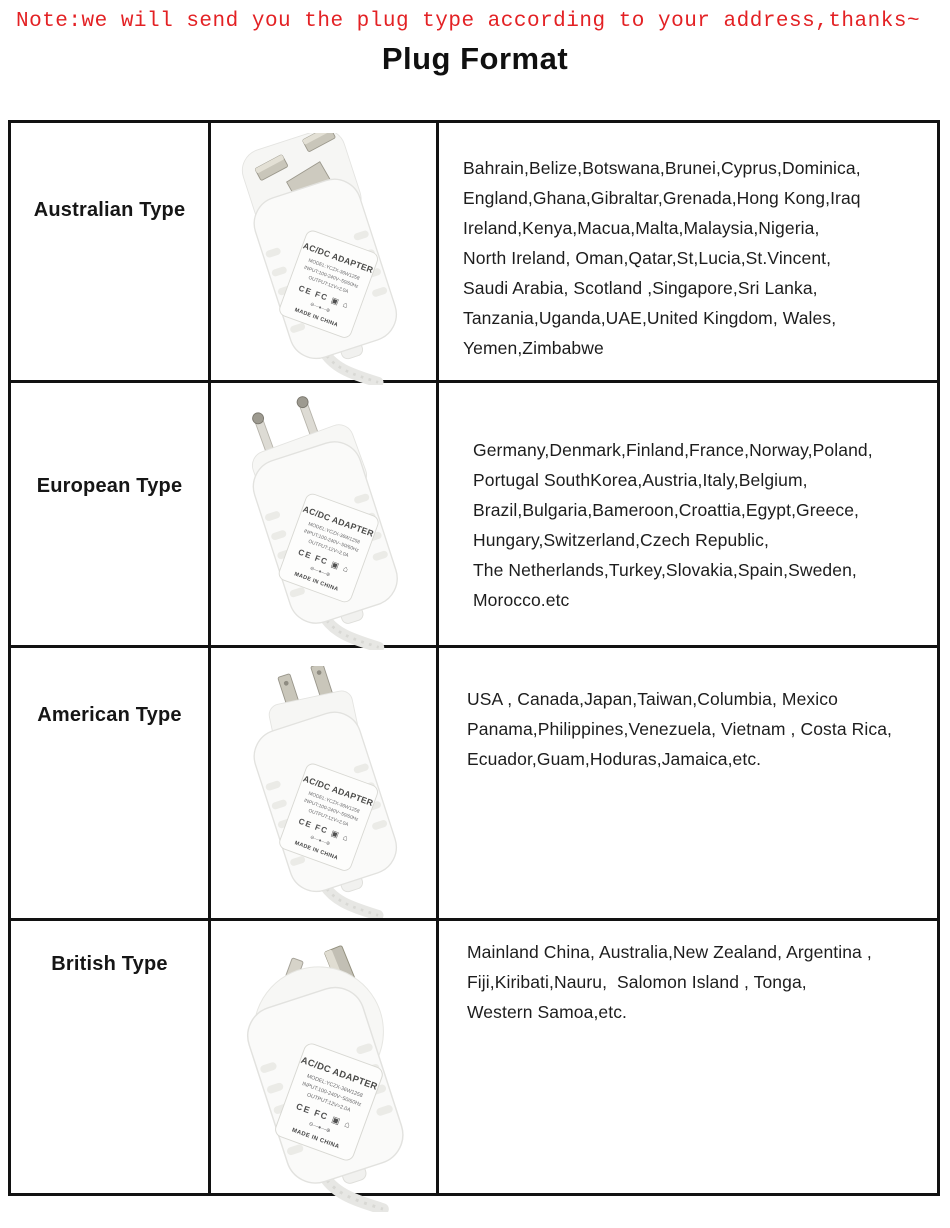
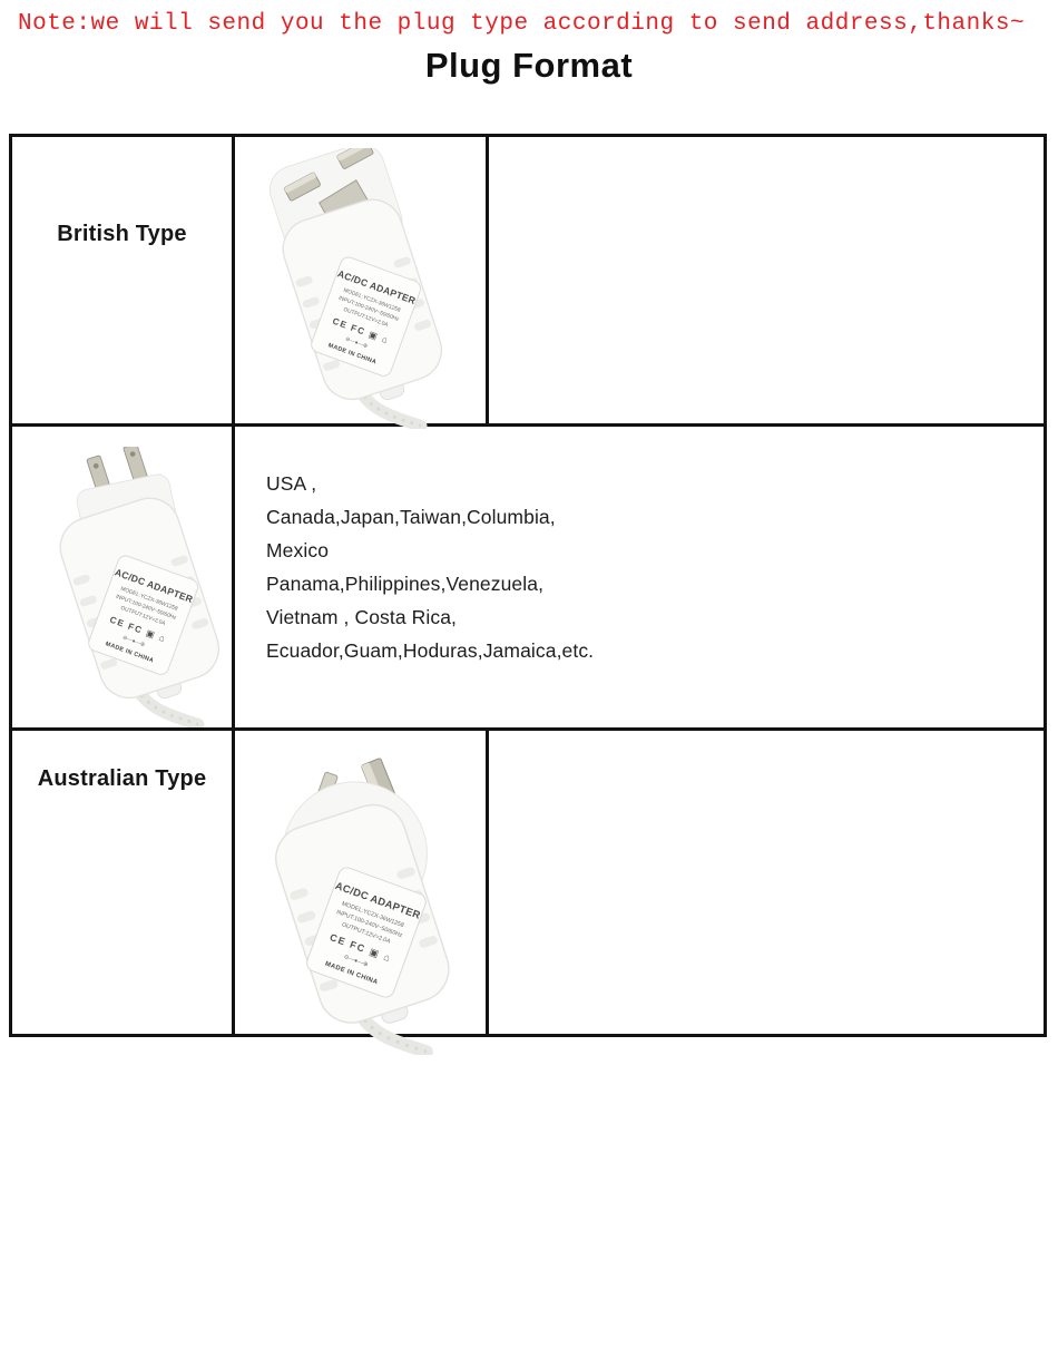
- Note:we will send you the plug type according to your address,thanks~
+ Note:we will send you the plug type according to send address,thanks~
  Plug Format
- Australian Type
+ British Type
- Bahrain,Belize,Botswana,Brunei,Cyprus,Dominica,
- England,Ghana,Gibraltar,Grenada,Hong Kong,Iraq
- Ireland,Kenya,Macua,Malta,Malaysia,Nigeria,
- North Ireland, Oman,Qatar,St,Lucia,St.Vincent,
- Saudi Arabia, Scotland ,Singapore,Sri Lanka,
- Tanzania,Uganda,UAE,United Kingdom, Wales,
- Yemen,Zimbabwe
- European Type
- Germany,Denmark,Finland,France,Norway,Poland,
- Portugal SouthKorea,Austria,Italy,Belgium,
- Brazil,Bulgaria,Bameroon,Croattia,Egypt,Greece,
- Hungary,Switzerland,Czech Republic,
- The Netherlands,Turkey,Slovakia,Spain,Sweden,
- Morocco.etc
- American Type
  USA , Canada,Japan,Taiwan,Columbia, Mexico
  Panama,Philippines,Venezuela, Vietnam , Costa Rica,
  Ecuador,Guam,Hoduras,Jamaica,etc.
- British Type
+ Australian Type
- Mainland China, Australia,New Zealand, Argentina ,
- Fiji,Kiribati,Nauru, Salomon Island , Tonga,
- Western Samoa,etc.
